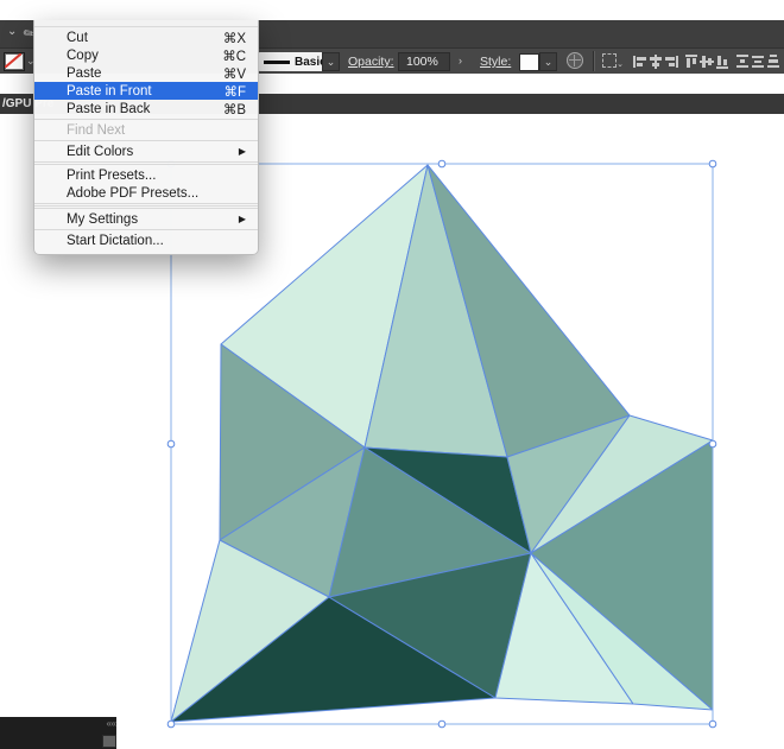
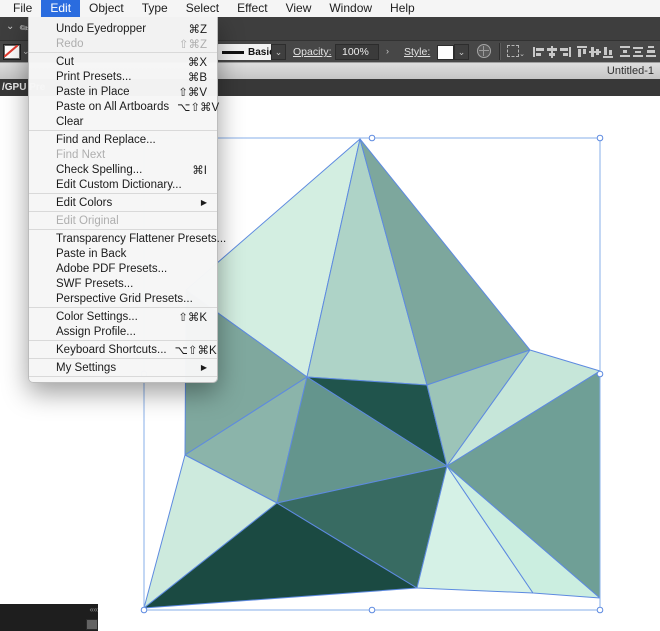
  «
  «
  ⌄
  ⌄
  Basi
  ⌄
  Opacity:
  100%
  ›
  Style:
  ⌄
+ Untitled-1
+ File
+ Edit
+ Object
+ Type
+ Select
+ Effect
+ View
+ Window
+ Help
+ Undo Eyedropper
+ ⌘Z
+ Redo
+ ⇧⌘Z
  Cut
  ⌘X
- Copy
- ⌘C
- Paste
- ⌘V
- Paste in Front
- ⌘F
- Paste in Back
+ Print Presets...
  ⌘B
+ Paste in Place
+ ⇧⌘V
+ Paste on All Artboards
+ ⌥⇧⌘V
+ Clear
+ Find and Replace...
  Find Next
+ Check Spelling...
+ ⌘I
+ Edit Custom Dictionary...
  Edit Colors
  ▶
+ Edit Original
+ Transparency Flattener Presets...
- Print Presets...
+ Paste in Back
  Adobe PDF Presets...
+ SWF Presets...
+ Perspective Grid Presets...
+ Color Settings...
+ ⇧⌘K
+ Assign Profile...
+ Keyboard Shortcuts...
+ ⌥⇧⌘K
  My Settings
  ▶
- Start Dictation...
